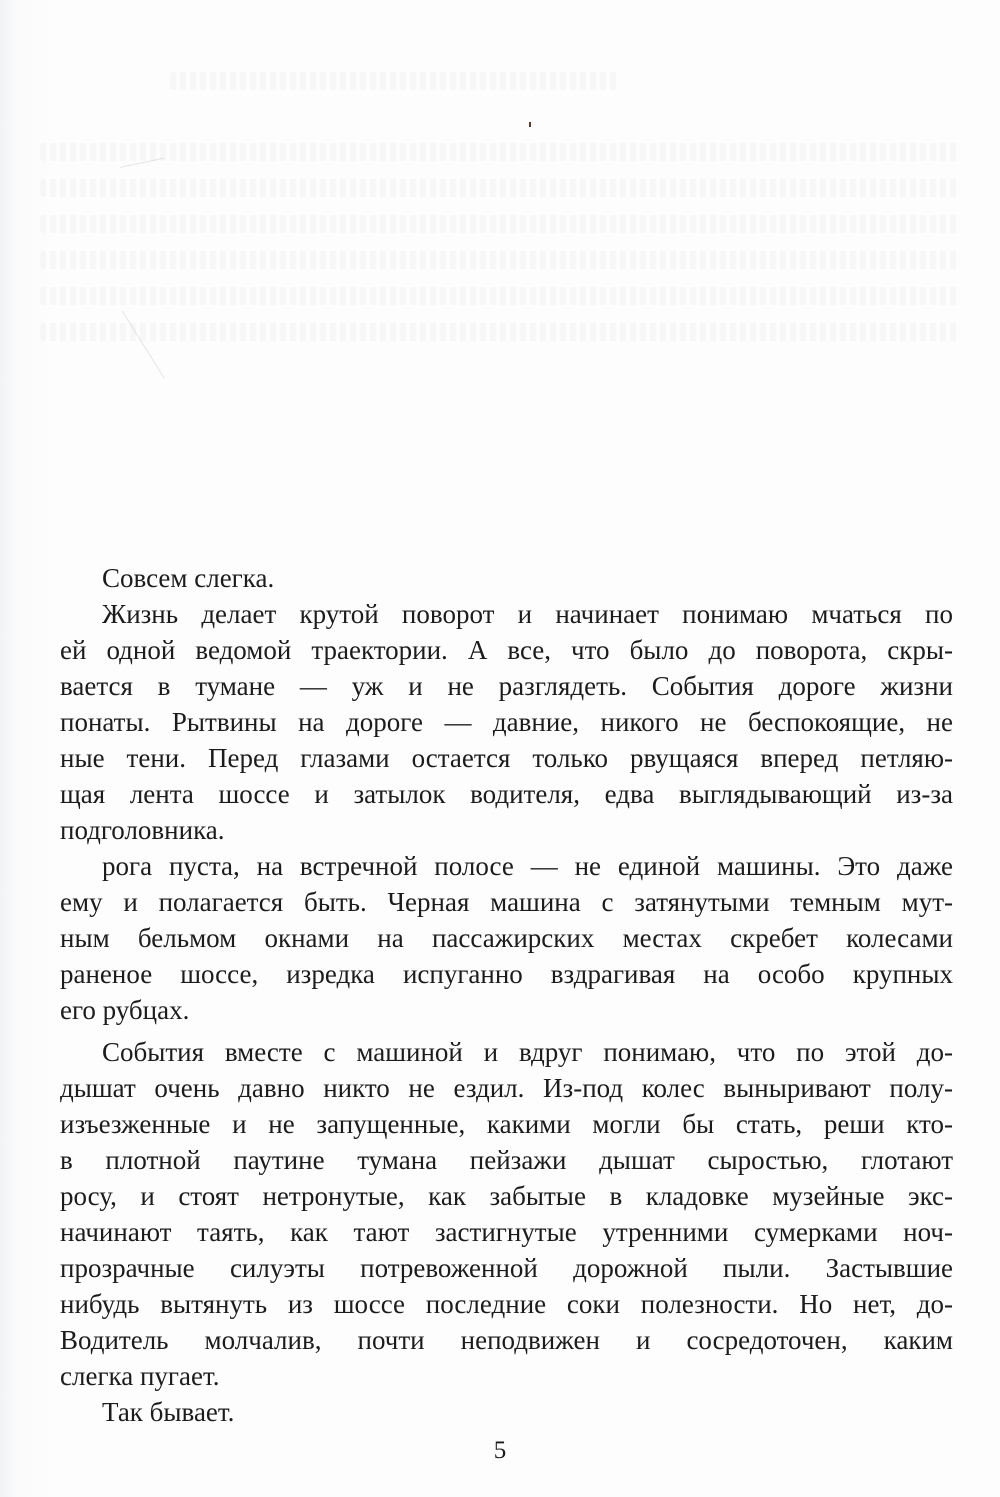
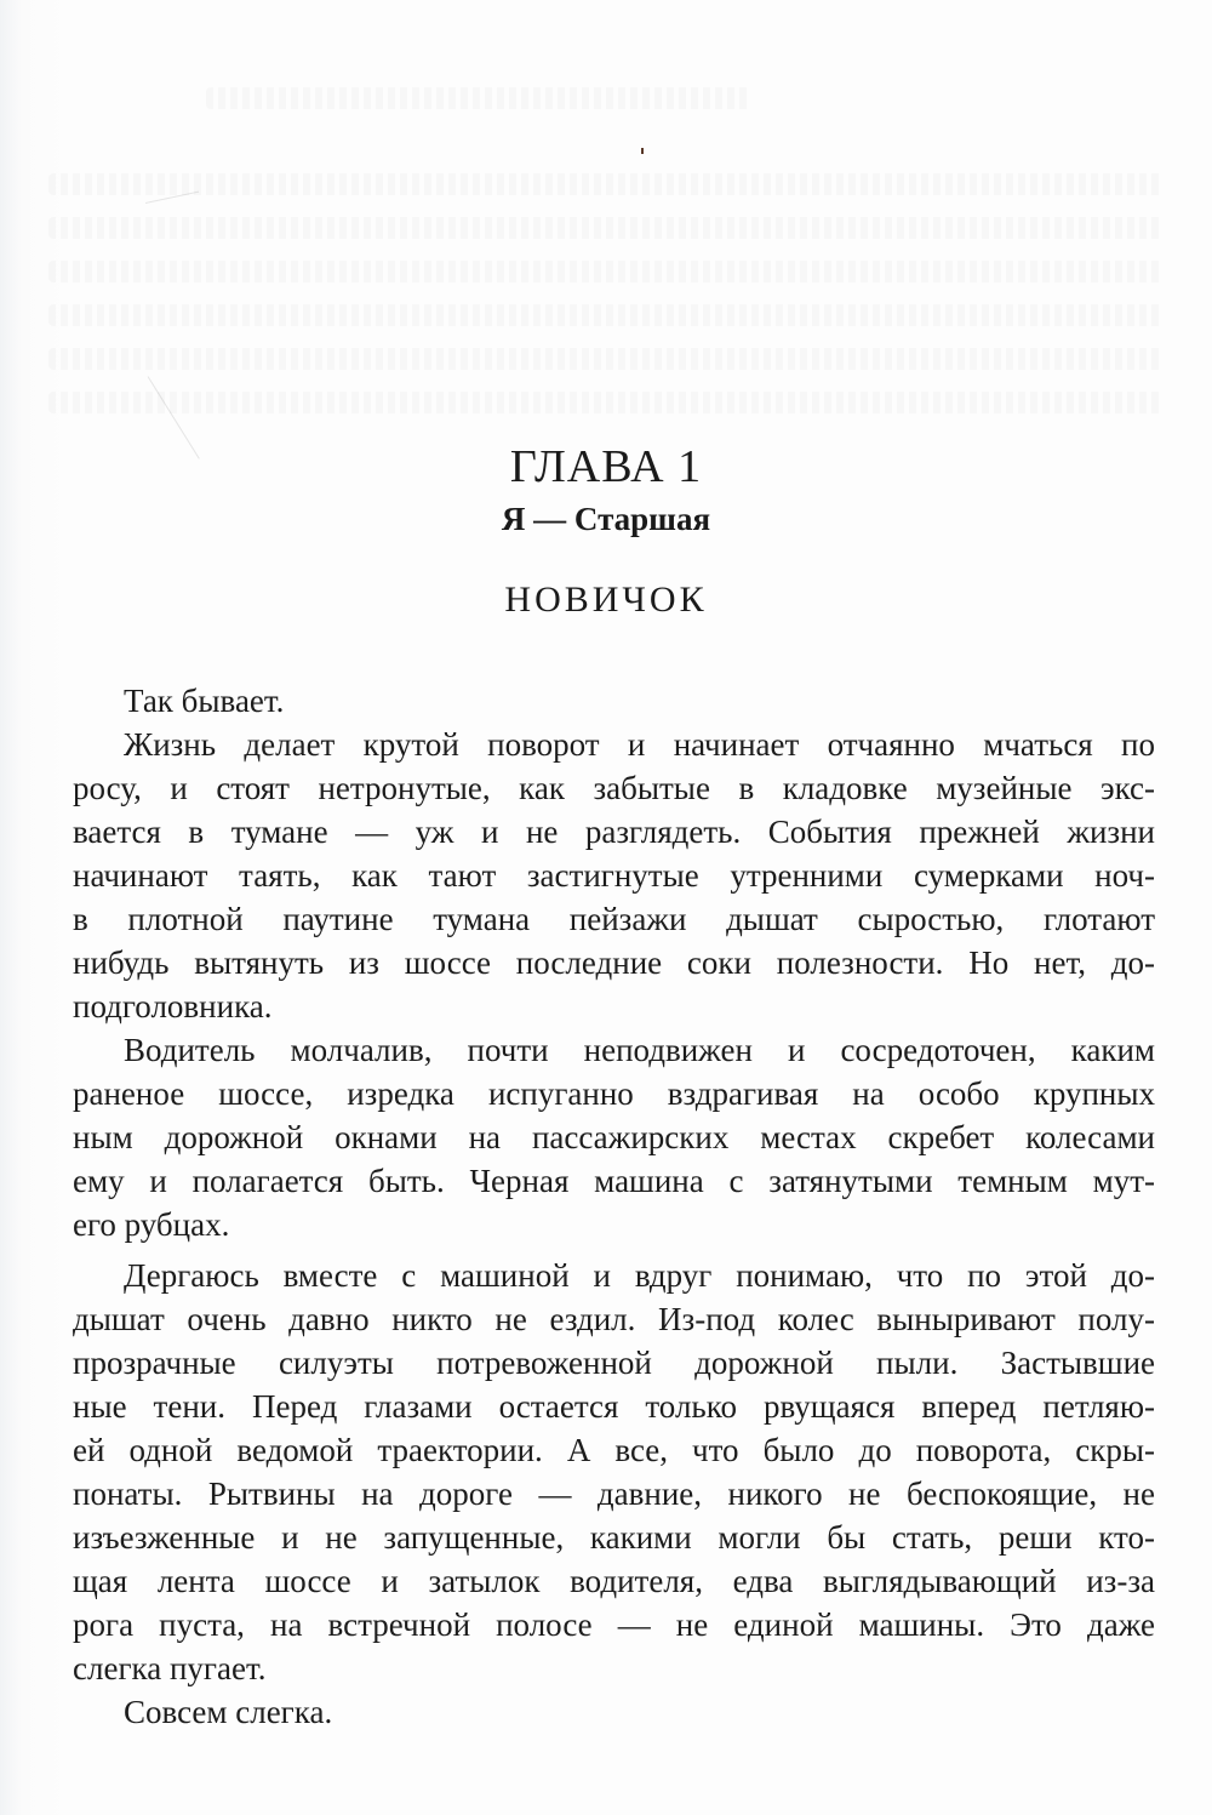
+ ГЛАВА 1
+ Я — Старшая
+ НОВИЧОК
- Совсем слегка.
+ Так бывает.
- Жизнь делает крутой поворот и начинает понимаю мчаться по
+ Жизнь делает крутой поворот и начинает отчаянно мчаться по
- ей одной ведомой траектории. А все, что было до поворота, скры-
+ росу, и стоят нетронутые, как забытые в кладовке музейные экс-
- вается в тумане — уж и не разглядеть. События дороге жизни
+ вается в тумане — уж и не разглядеть. События прежней жизни
- понаты. Рытвины на дороге — давние, никого не беспокоящие, не
+ начинают таять, как тают застигнутые утренними сумерками ноч-
- ные тени. Перед глазами остается только рвущаяся вперед петляю-
+ в плотной паутине тумана пейзажи дышат сыростью, глотают
- щая лента шоссе и затылок водителя, едва выглядывающий из-за
+ нибудь вытянуть из шоссе последние соки полезности. Но нет, до-
  подголовника.
- рога пуста, на встречной полосе — не единой машины. Это даже
+ Водитель молчалив, почти неподвижен и сосредоточен, каким
- ему и полагается быть. Черная машина с затянутыми темным мут-
+ раненое шоссе, изредка испуганно вздрагивая на особо крупных
- ным бельмом окнами на пассажирских местах скребет колесами
+ ным дорожной окнами на пассажирских местах скребет колесами
- раненое шоссе, изредка испуганно вздрагивая на особо крупных
+ ему и полагается быть. Черная машина с затянутыми темным мут-
  его рубцах.
- События вместе с машиной и вдруг понимаю, что по этой до-
+ Дергаюсь вместе с машиной и вдруг понимаю, что по этой до-
  дышат очень давно никто не ездил. Из-под колес выныривают полу-
- изъезженные и не запущенные, какими могли бы стать, реши кто-
+ прозрачные силуэты потревоженной дорожной пыли. Застывшие
- в плотной паутине тумана пейзажи дышат сыростью, глотают
+ ные тени. Перед глазами остается только рвущаяся вперед петляю-
- росу, и стоят нетронутые, как забытые в кладовке музейные экс-
+ ей одной ведомой траектории. А все, что было до поворота, скры-
- начинают таять, как тают застигнутые утренними сумерками ноч-
+ понаты. Рытвины на дороге — давние, никого не беспокоящие, не
- прозрачные силуэты потревоженной дорожной пыли. Застывшие
+ изъезженные и не запущенные, какими могли бы стать, реши кто-
- нибудь вытянуть из шоссе последние соки полезности. Но нет, до-
+ щая лента шоссе и затылок водителя, едва выглядывающий из-за
- Водитель молчалив, почти неподвижен и сосредоточен, каким
+ рога пуста, на встречной полосе — не единой машины. Это даже
  слегка пугает.
- Так бывает.
+ Совсем слегка.
- 5
